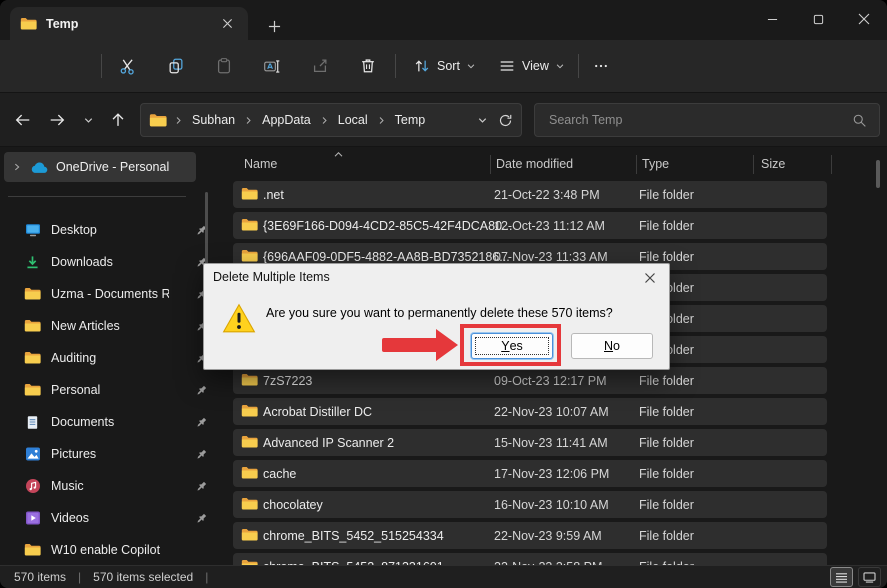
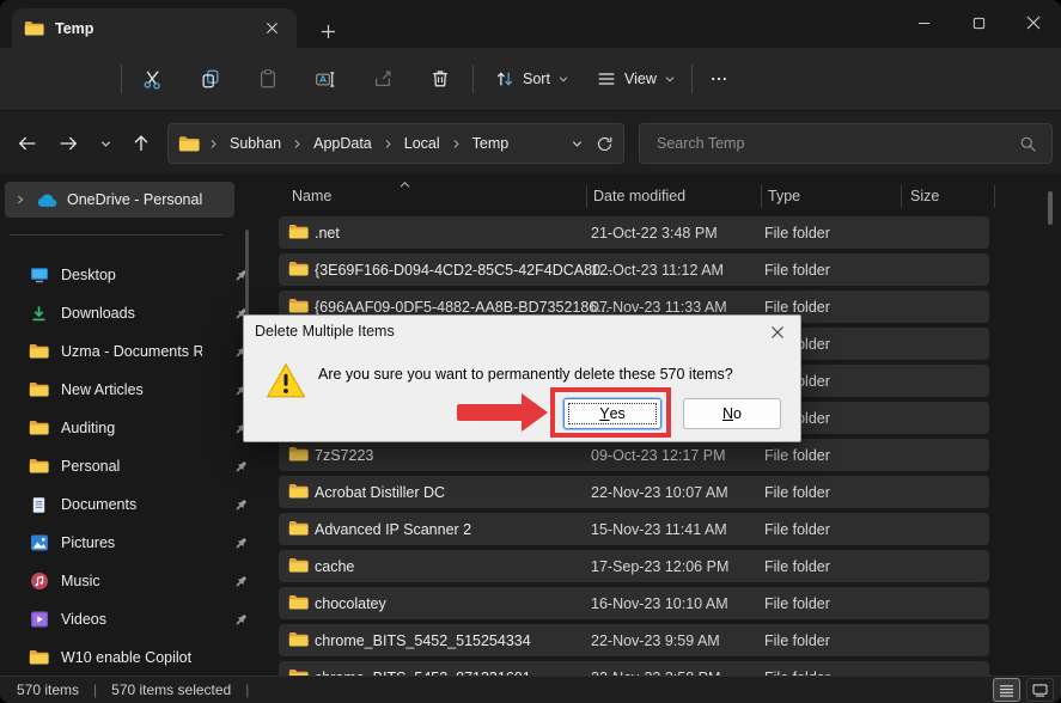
  Temp
  Sort
  View
  Subhan
  AppData
  Local
  Temp
  Search Temp
  OneDrive - Personal
  Desktop
  Downloads
  Uzma - Documents R
  New Articles
  Auditing
  Personal
  Documents
  Pictures
  Music
  Videos
  W10 enable Copilot
  Name
  Date modified
  Type
  Size
  .net
  21-Oct-22 3:48 PM
  File folder
  {3E69F166-D094-4CD2-85C5-42F4DCA80...
  12-Oct-23 11:12 AM
  File folder
  {696AAF09-0DF5-4882-AA8B-BD7352186...
  07-Nov-23 11:33 AM
  File folder
  7zS7223
  09-Oct-23 12:17 PM
  File folder
  Acrobat Distiller DC
  22-Nov-23 10:07 AM
  File folder
  Advanced IP Scanner 2
  15-Nov-23 11:41 AM
  File folder
  cache
- 17-Nov-23 12:06 PM
+ 17-Sep-23 12:06 PM
  File folder
  chocolatey
  16-Nov-23 10:10 AM
  File folder
  chrome_BITS_5452_515254334
  22-Nov-23 9:59 AM
  File folder
  570 items
  |
  570 items selected
  |
  Delete Multiple Items
  Are you sure you want to permanently delete these 570 items?
  Y
  es
  No
